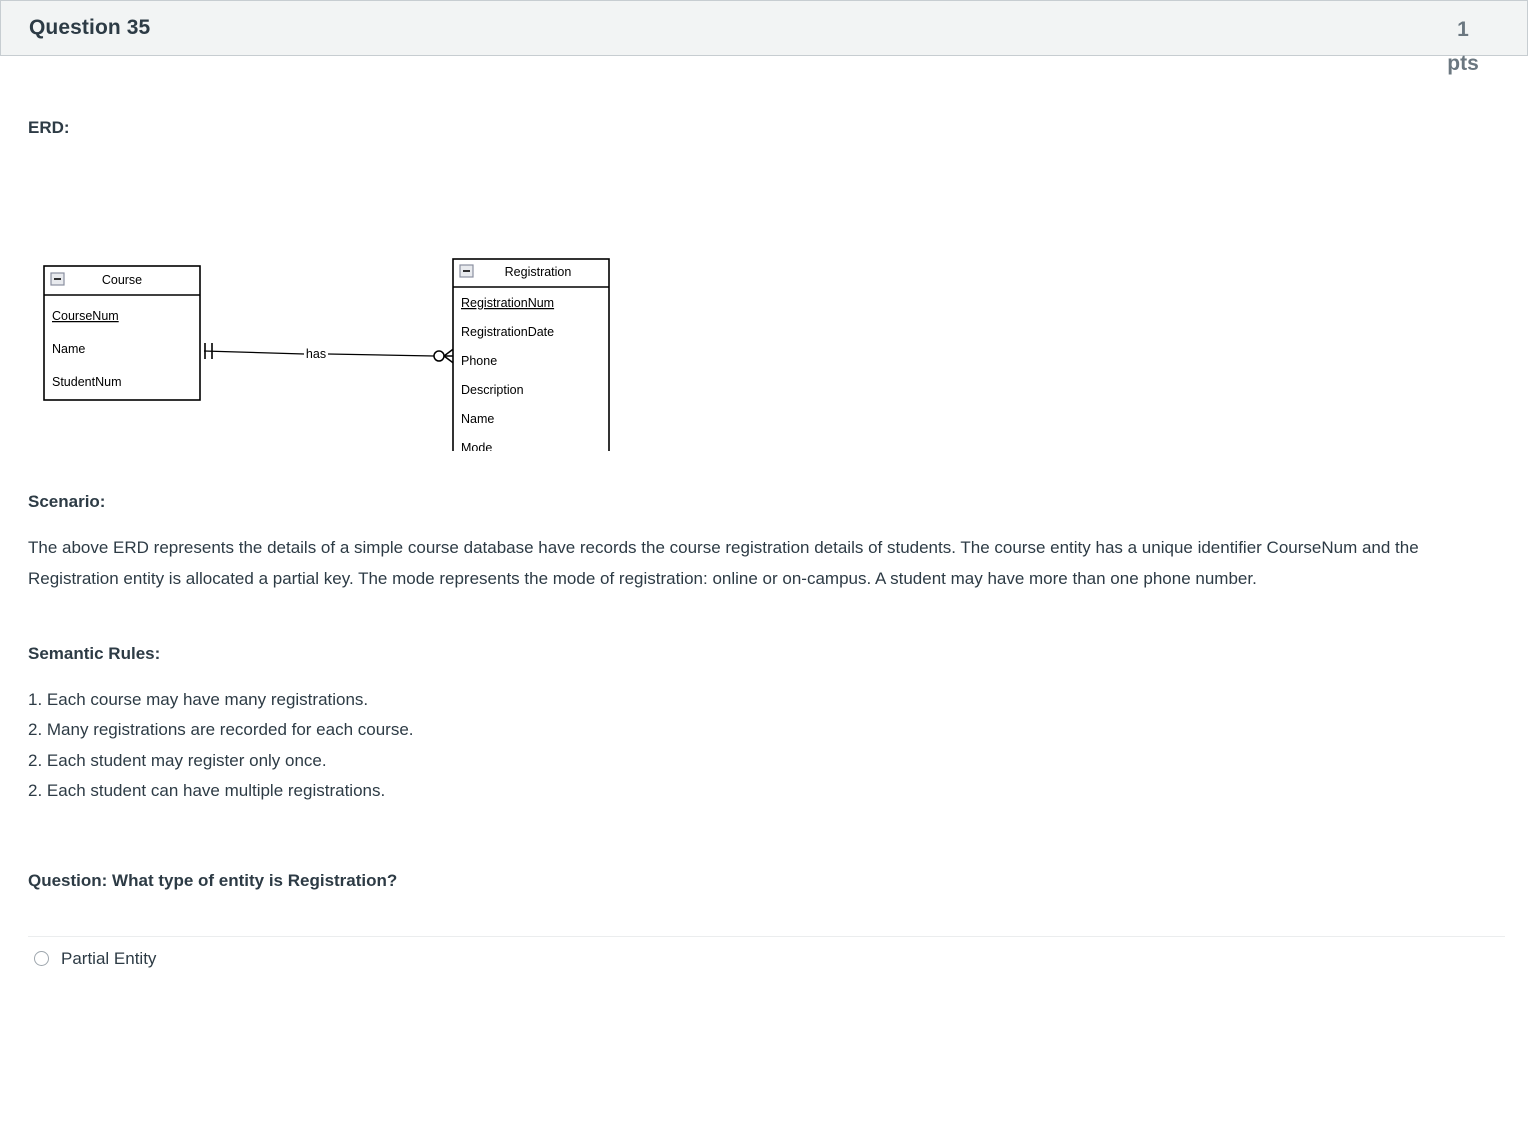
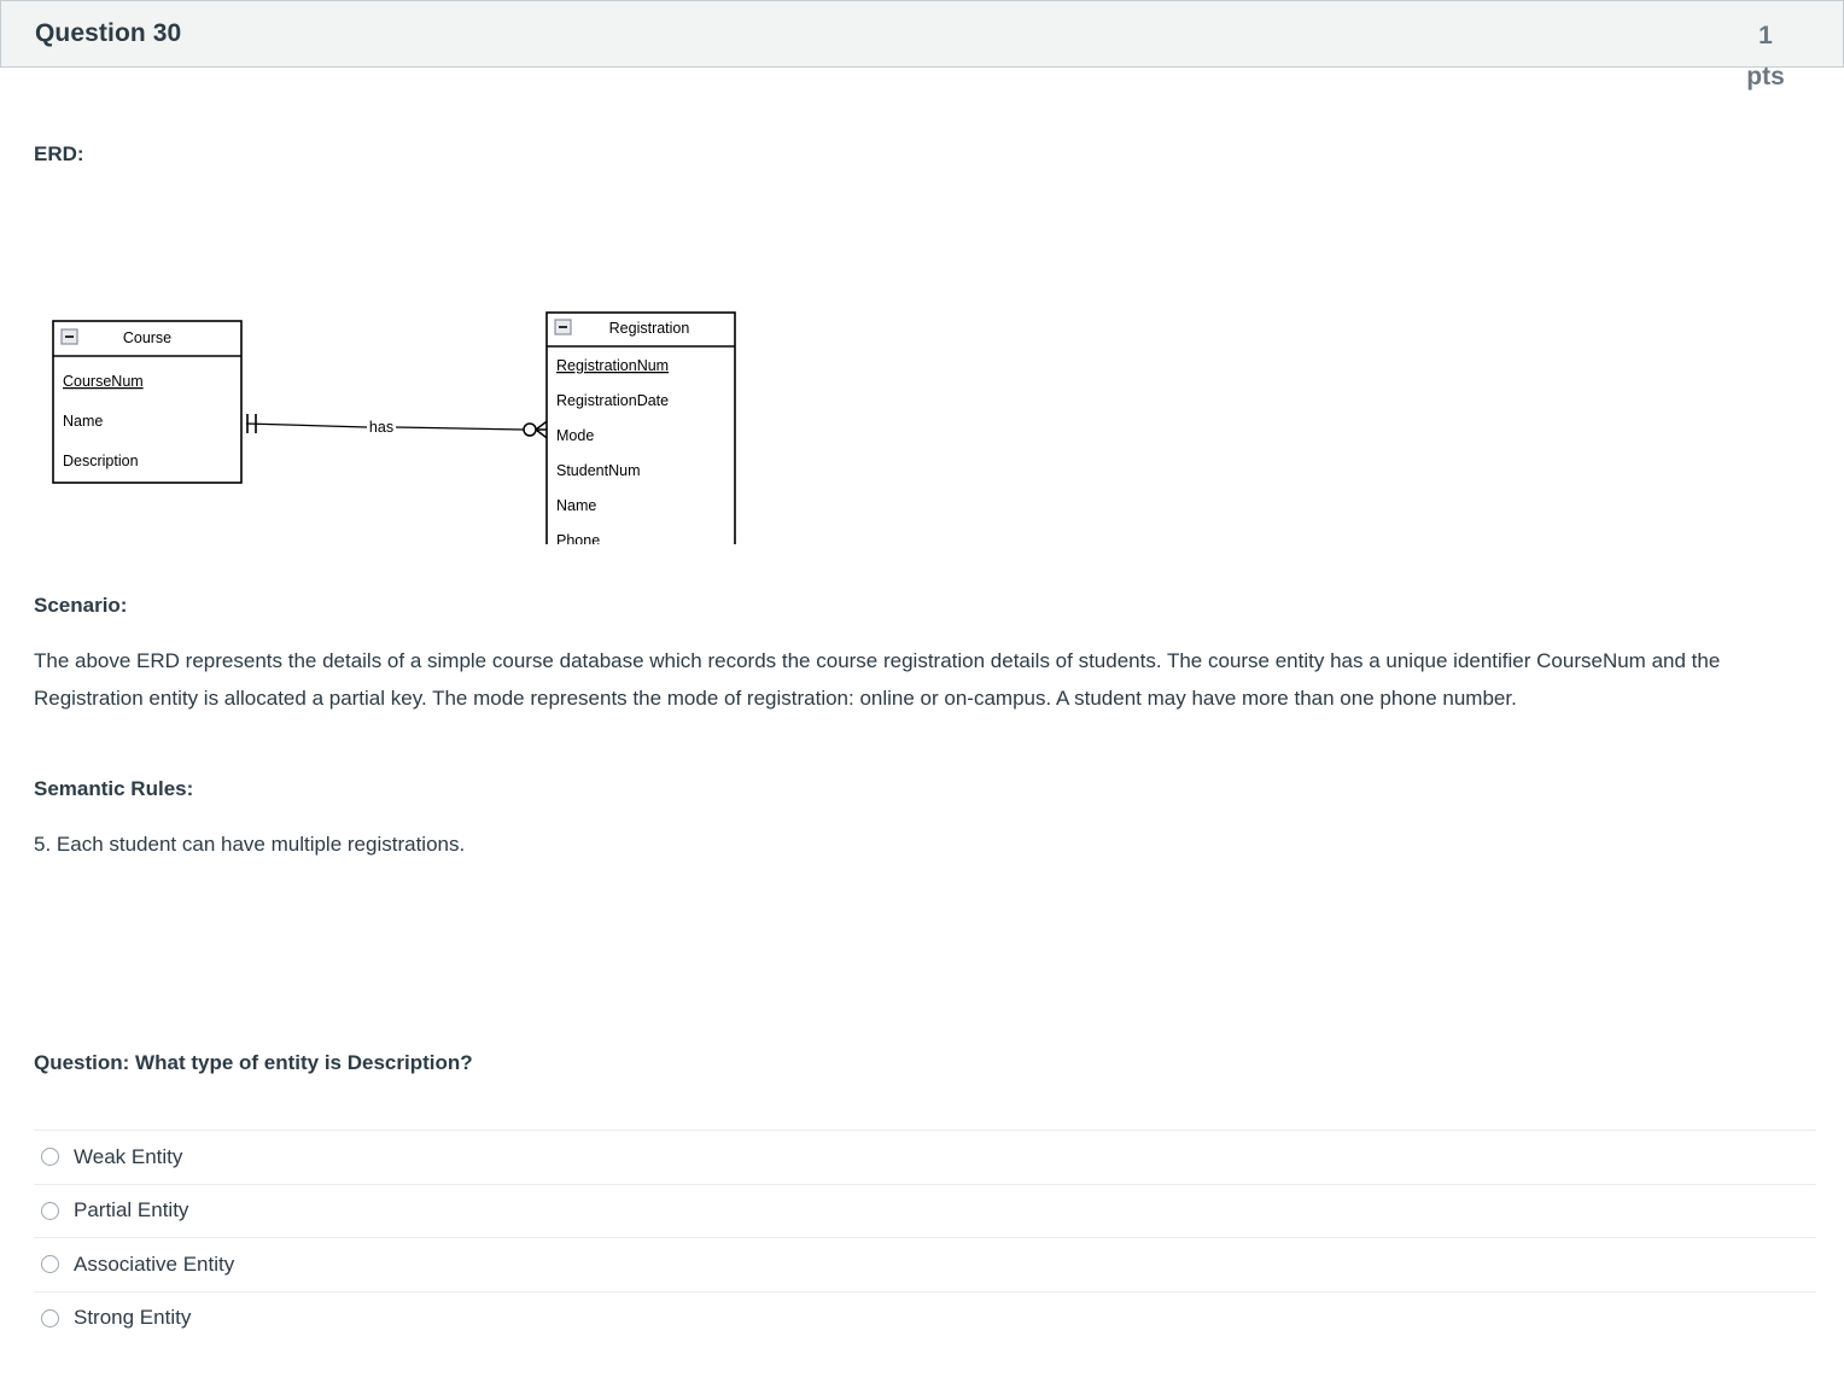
- Question 35
+ Question 30
  1
  pts
  ERD:
  Course
  CourseNum
  Name
- StudentNum
+ Description
  has
  Registration
  RegistrationNum
  RegistrationDate
- Phone
+ Mode
- Description
+ StudentNum
  Name
- Mode
+ Phone
  Scenario:
- The above ERD represents the details of a simple course database have records the course registration details of students. The course entity has a unique identifier CourseNum and the Registration entity is allocated a partial key. The mode represents the mode of registration: online or on-campus. A student may have more than one phone number.
+ The above ERD represents the details of a simple course database which records the course registration details of students. The course entity has a unique identifier CourseNum and the Registration entity is allocated a partial key. The mode represents the mode of registration: online or on-campus. A student may have more than one phone number.
  Semantic Rules:
- 1. Each course may have many registrations.
- 2. Many registrations are recorded for each course.
- 2. Each student may register only once.
- 2. Each student can have multiple registrations.
+ 5. Each student can have multiple registrations.
- Question: What type of entity is Registration?
+ Question: What type of entity is Description?
+ Weak Entity
  Partial Entity
+ Associative Entity
+ Strong Entity
